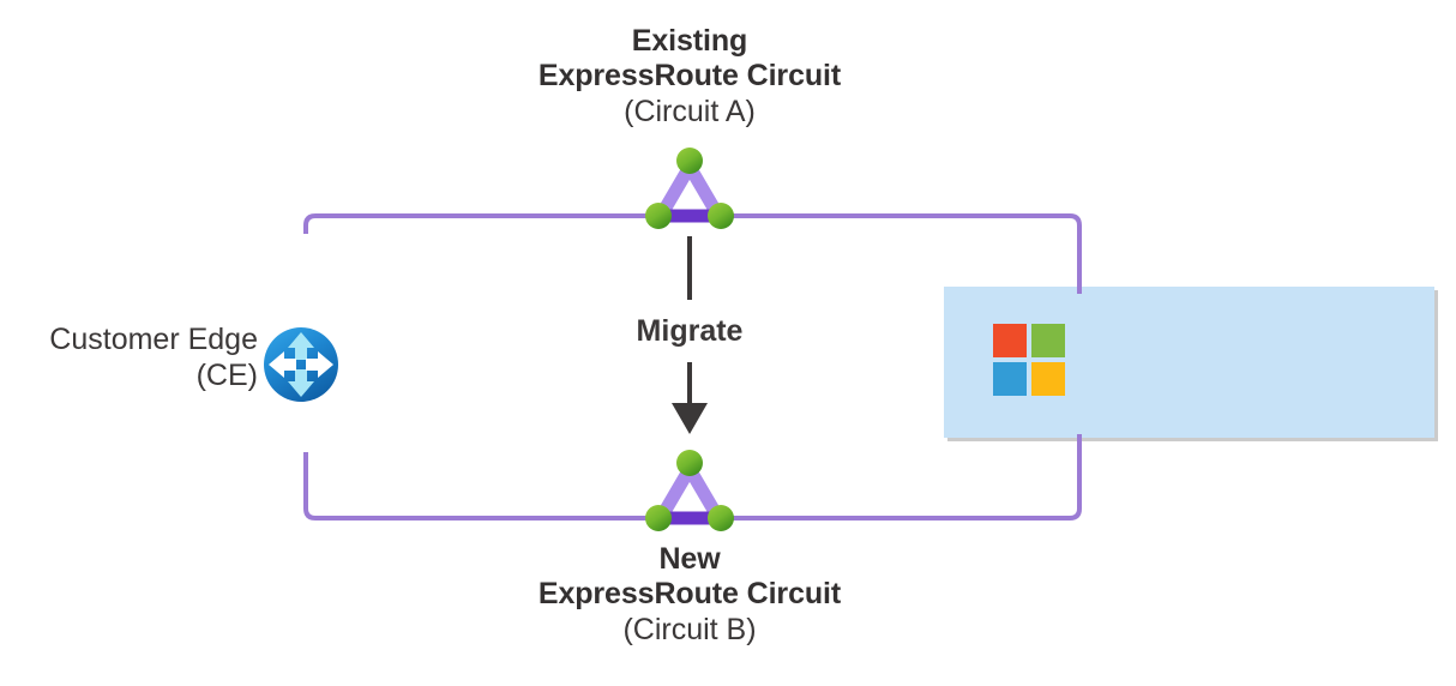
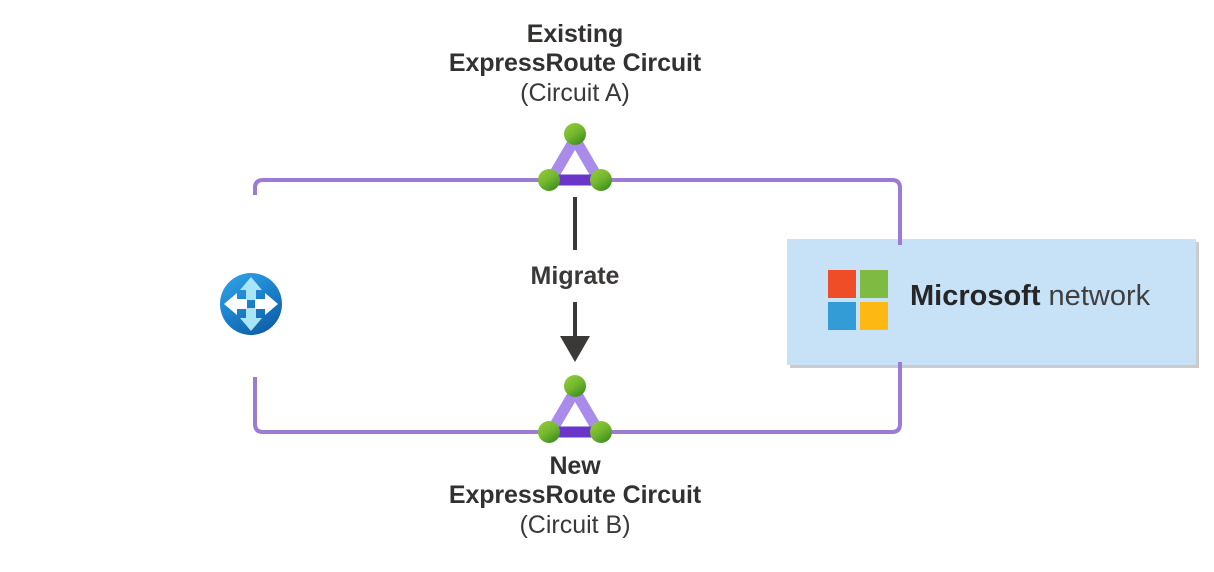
+ Microsoft network
  Existing
  ExpressRoute Circuit
  (Circuit A)
  New
  ExpressRoute Circuit
  (Circuit B)
- Customer Edge
- (CE)
  Migrate
